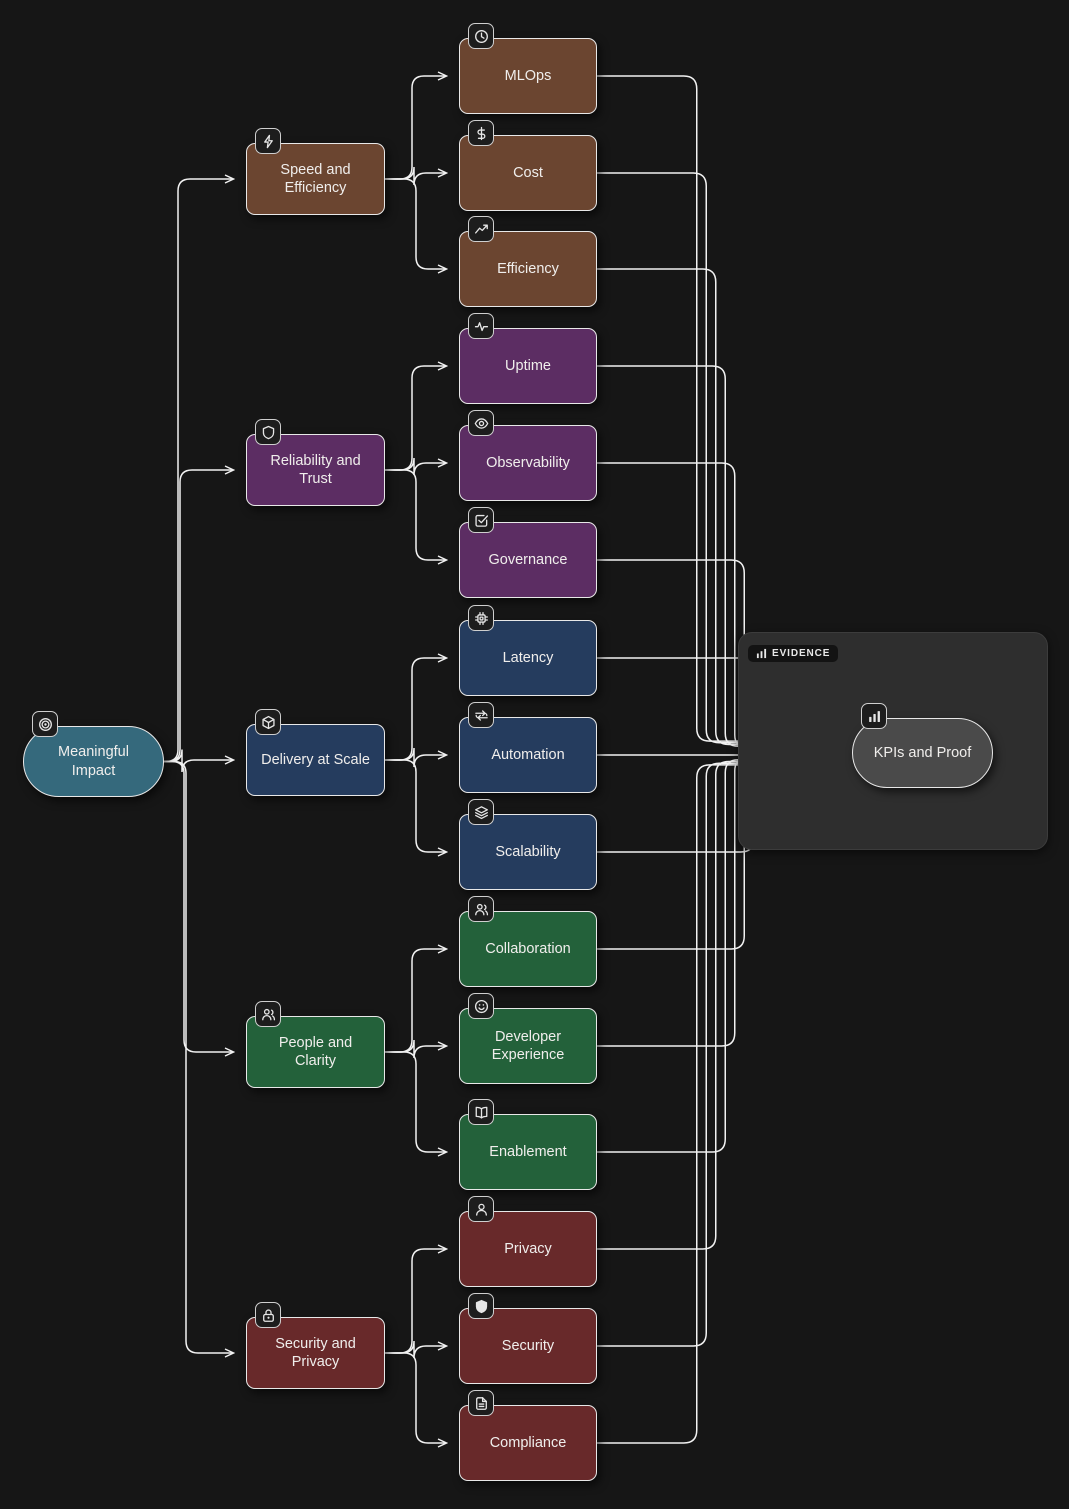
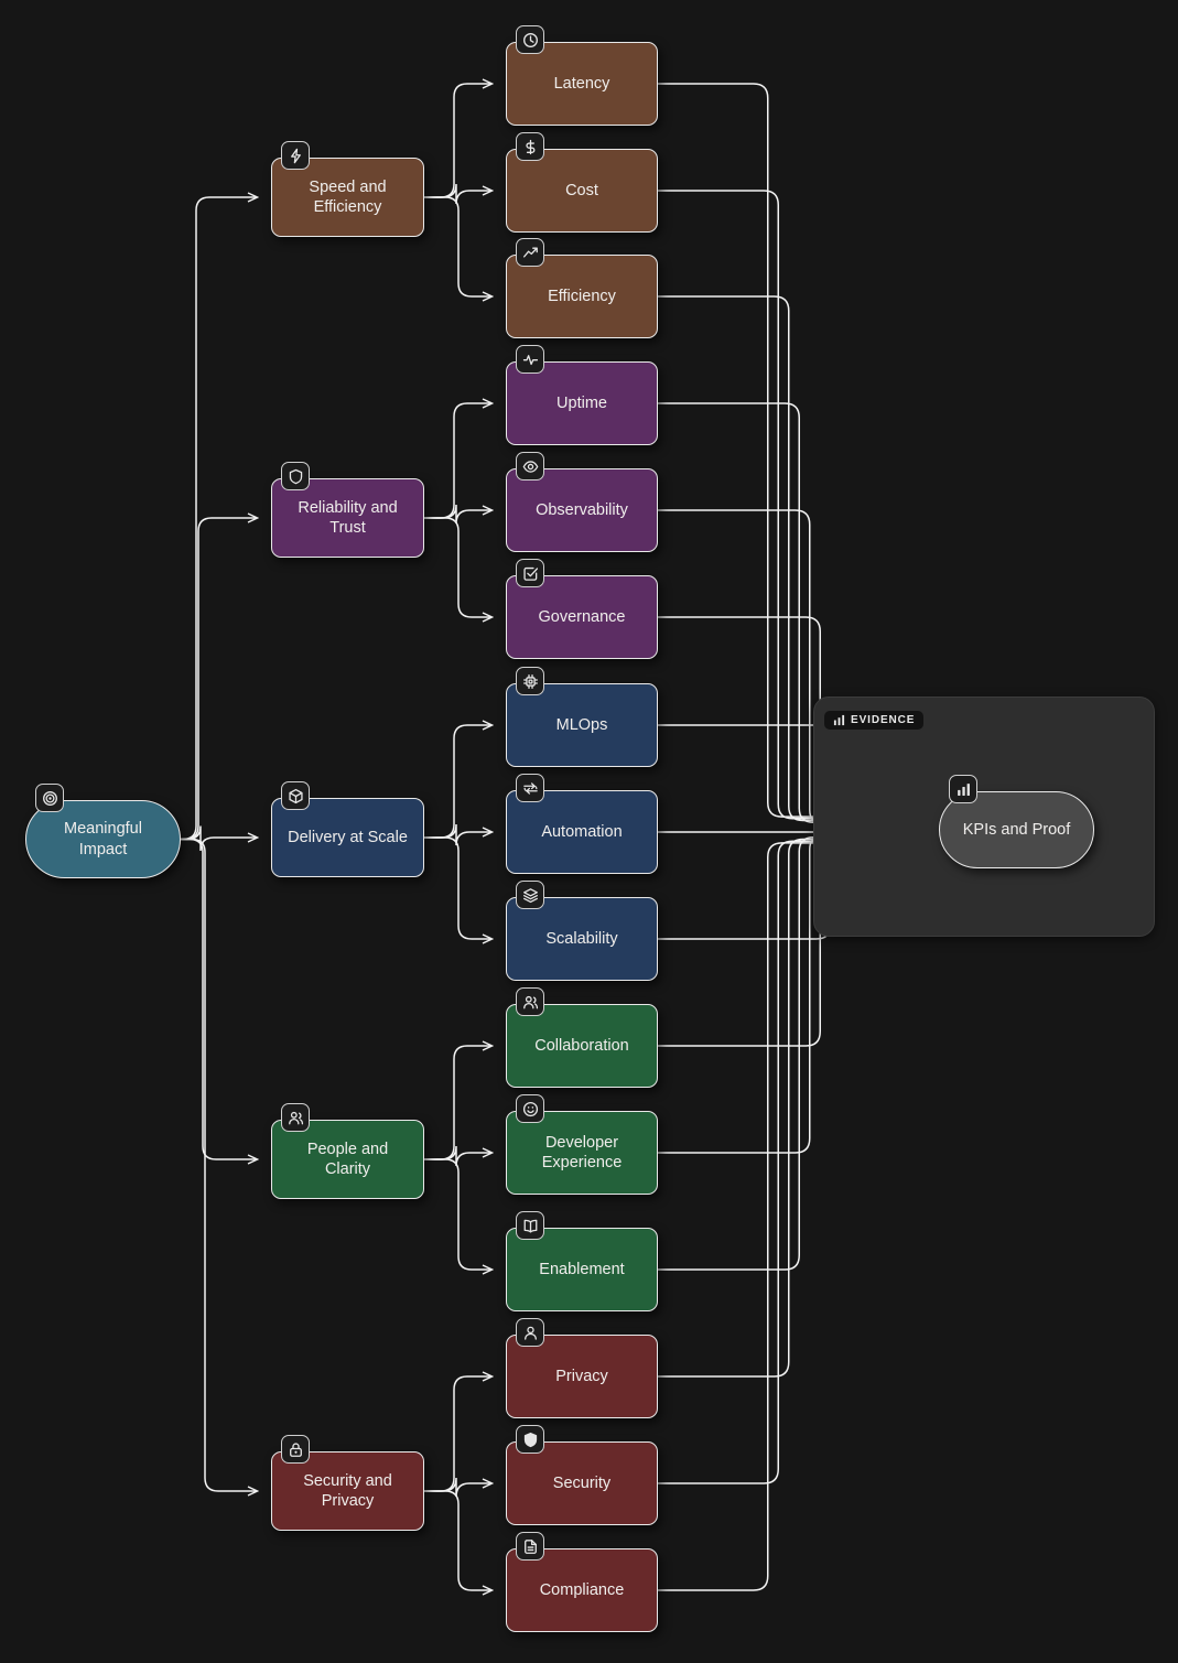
  EVIDENCE
  Meaningful
  Impact
  KPIs and Proof
  Speed and
  Efficiency
- MLOps
+ Latency
  Cost
  Efficiency
  Reliability and
  Trust
  Uptime
  Observability
  Governance
  Delivery at Scale
- Latency
+ MLOps
  Automation
  Scalability
  People and
  Clarity
  Collaboration
  Developer
  Experience
  Enablement
  Security and
  Privacy
  Privacy
  Security
  Compliance
